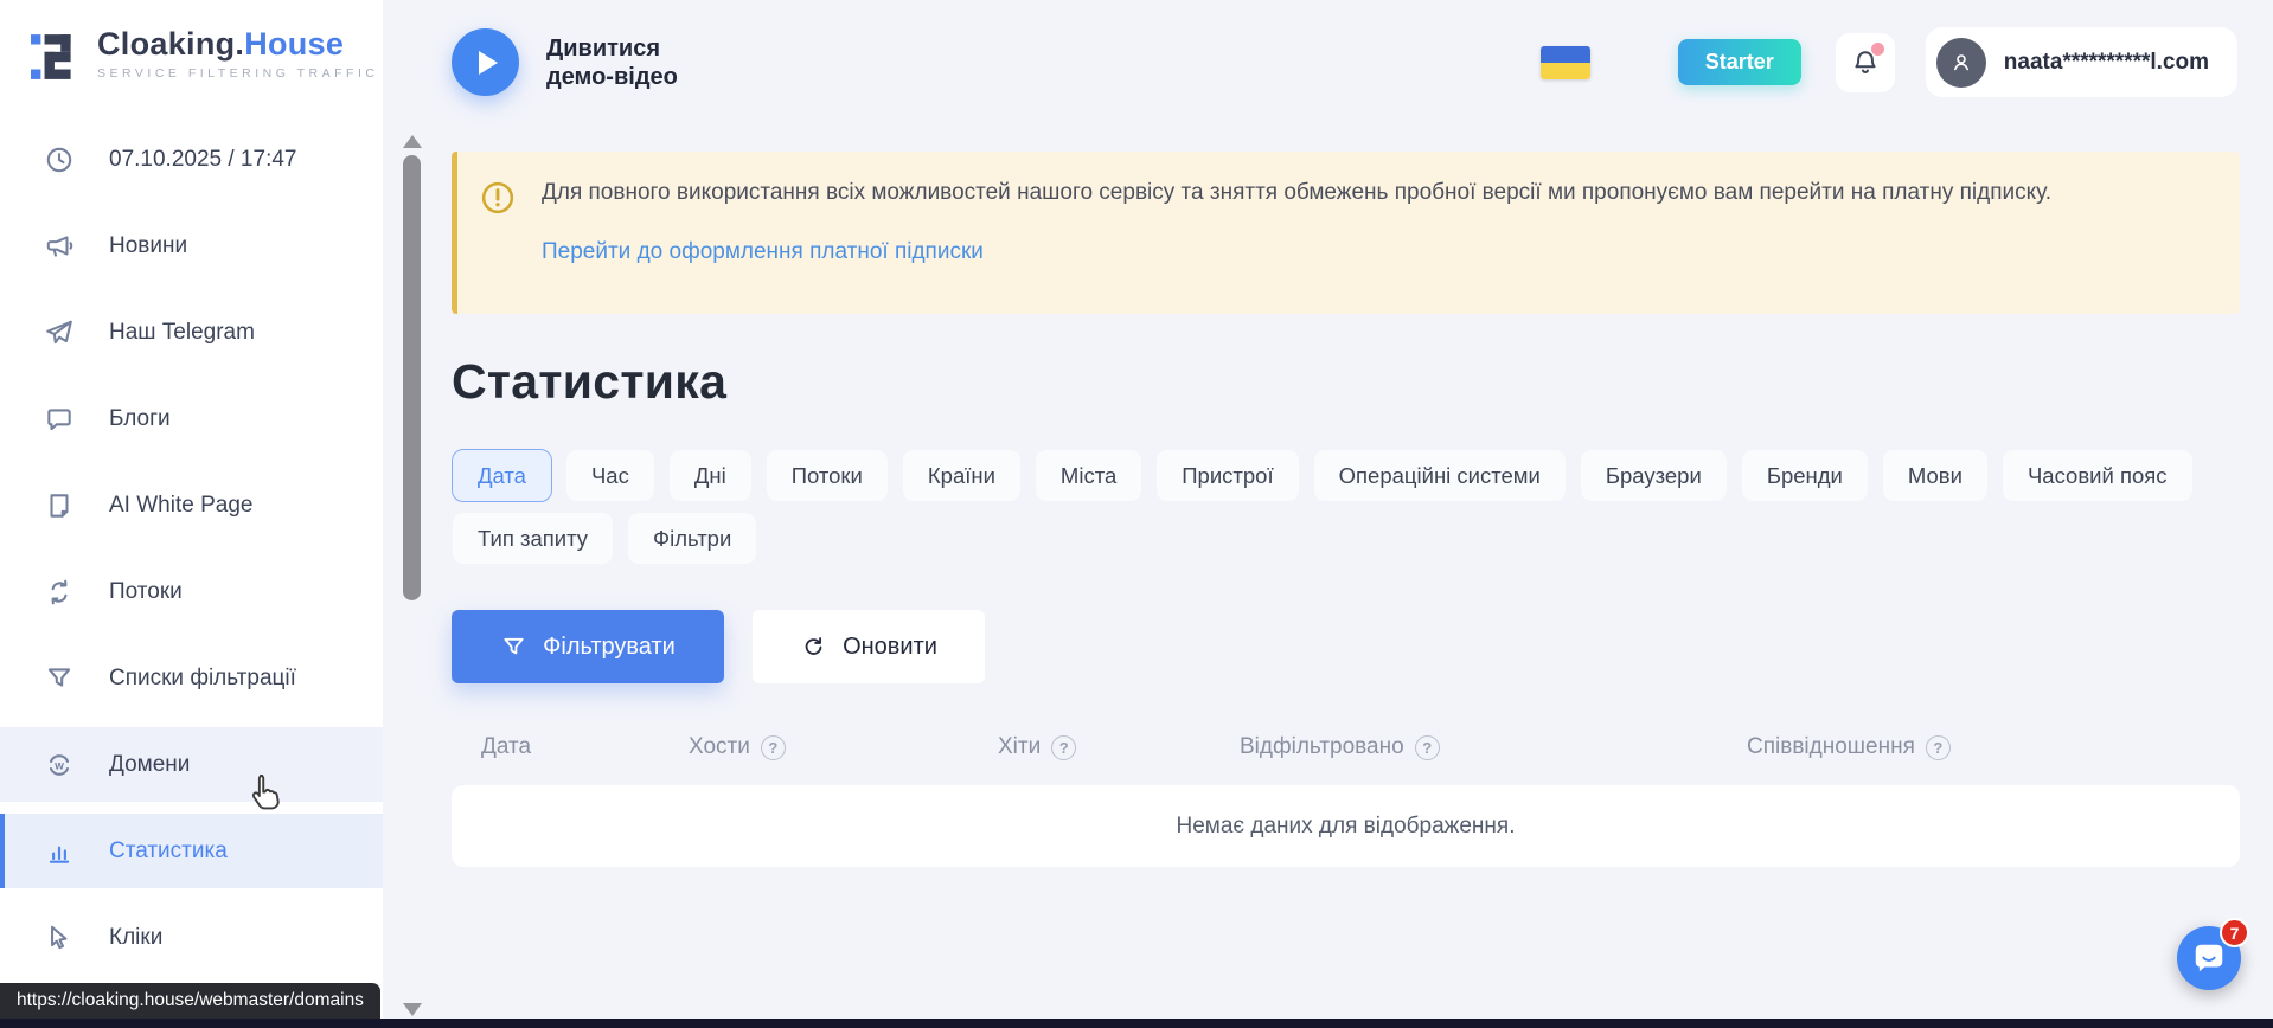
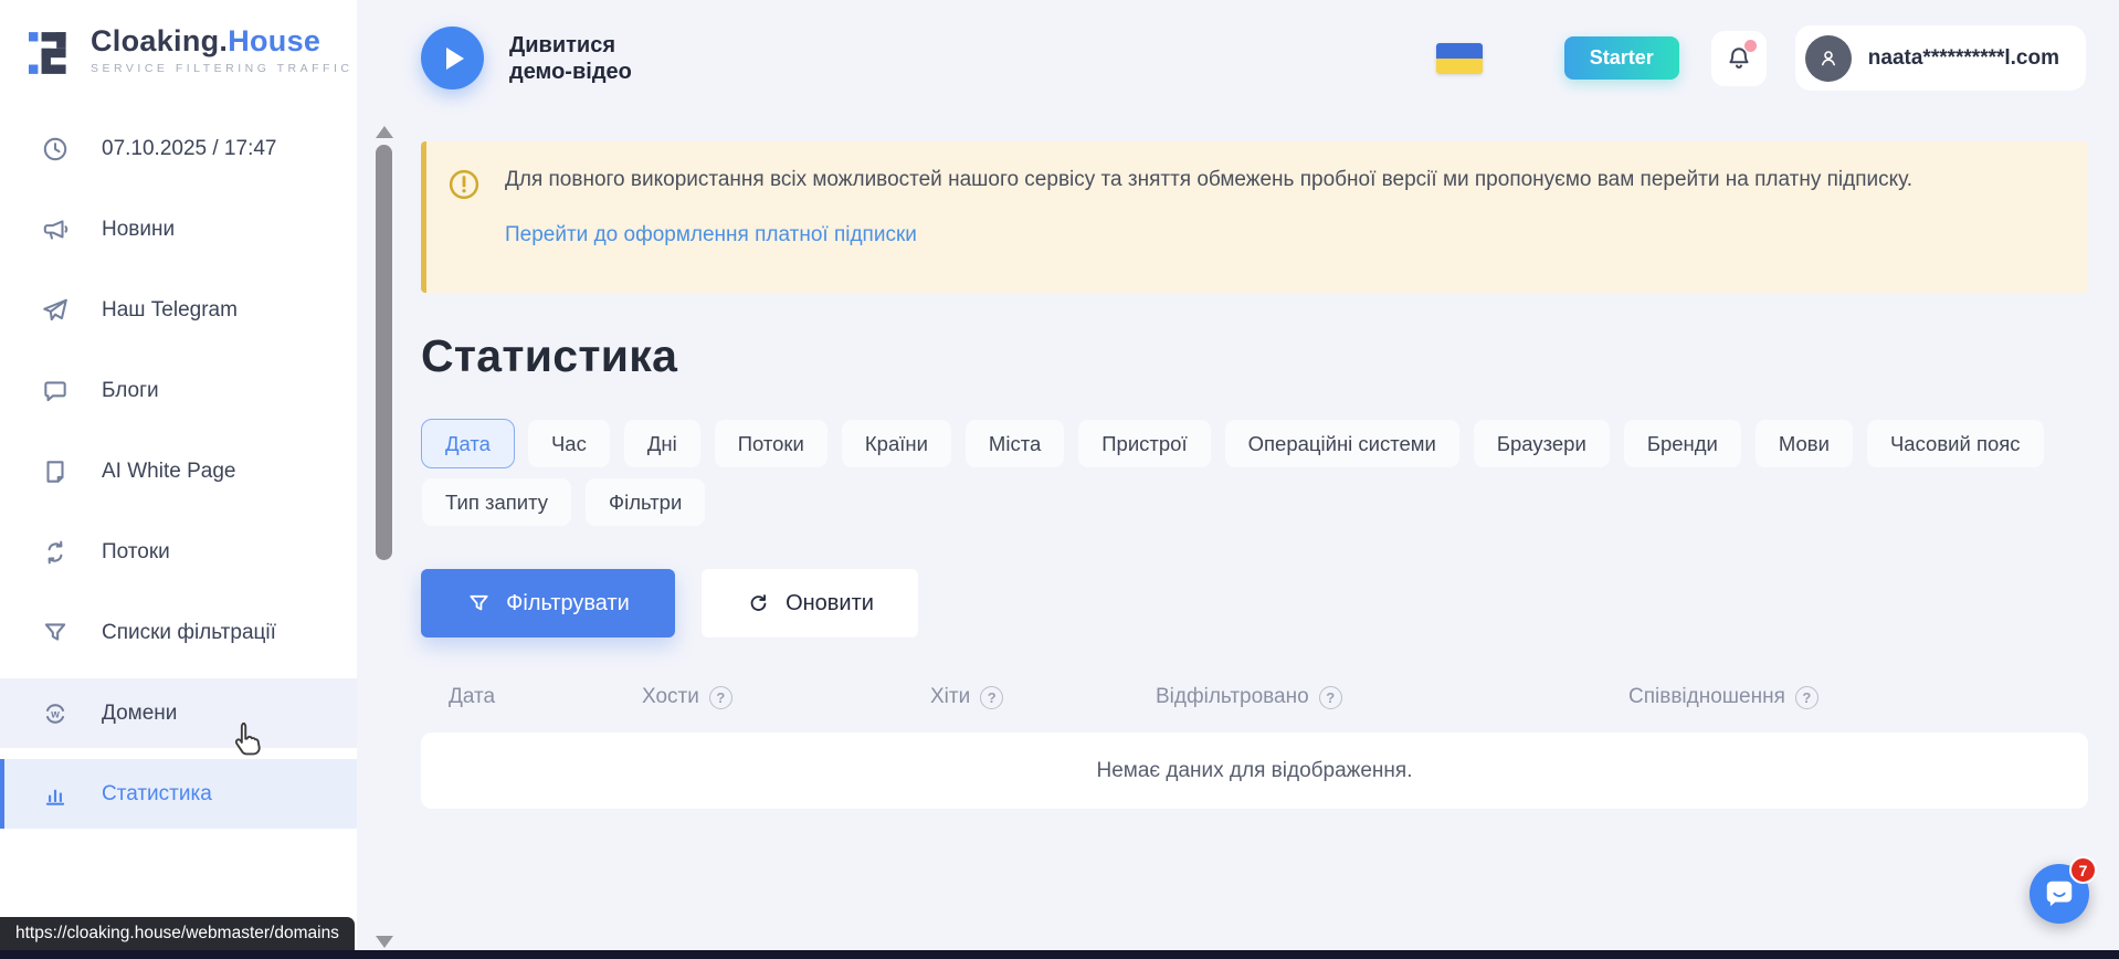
  Cloaking.House
  SERVICE FILTERING TRAFFIC
  07.10.2025 / 17:47
  Новини
  Наш Telegram
  Блоги
  AI White Page
  Потоки
  Списки фільтрації
  w
  Домени
  Статистика
- Кліки
  Дивитися
  демо-відео
  Starter
  naata**********l.com
  Для повного використання всіх можливостей нашого сервісу та зняття обмежень пробної версії ми пропонуємо вам перейти на платну підписку.
  Перейти до оформлення платної підписки
  Статистика
  Дата
  Час
  Дні
  Потоки
  Країни
  Міста
  Пристрої
  Операційні системи
  Браузери
  Бренди
  Мови
  Часовий пояс
  Тип запиту
  Фільтри
  Фільтрувати
  Оновити
  Дата
  Хости
  ?
  Хіти
  ?
  Відфільтровано
  ?
  Співвідношення
  ?
  Немає даних для відображення.
  7
  https://cloaking.house/webmaster/domains
